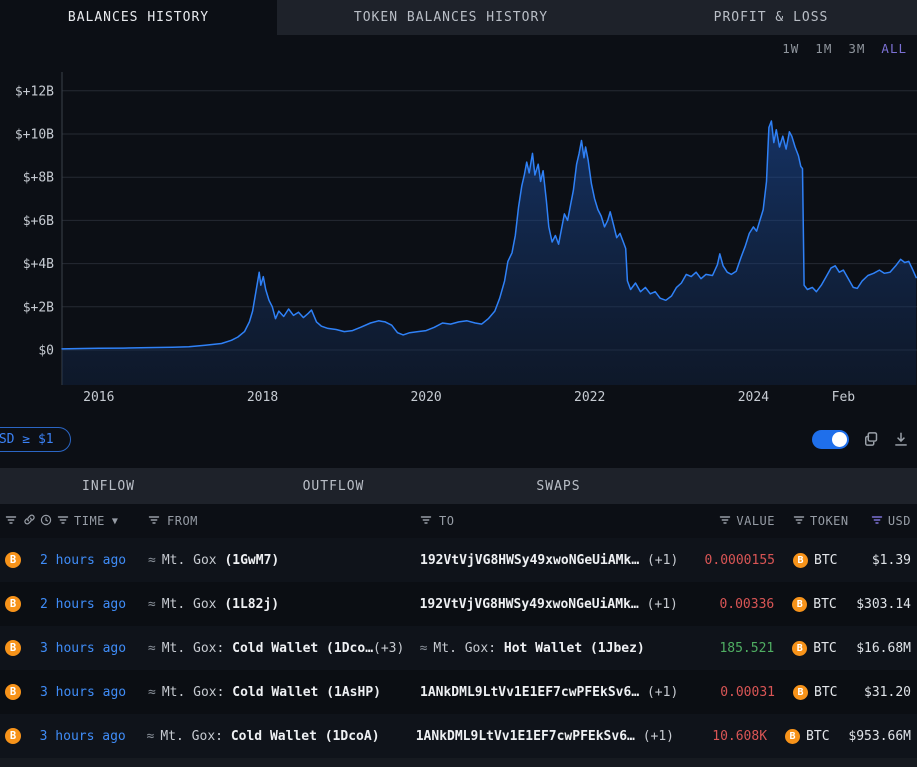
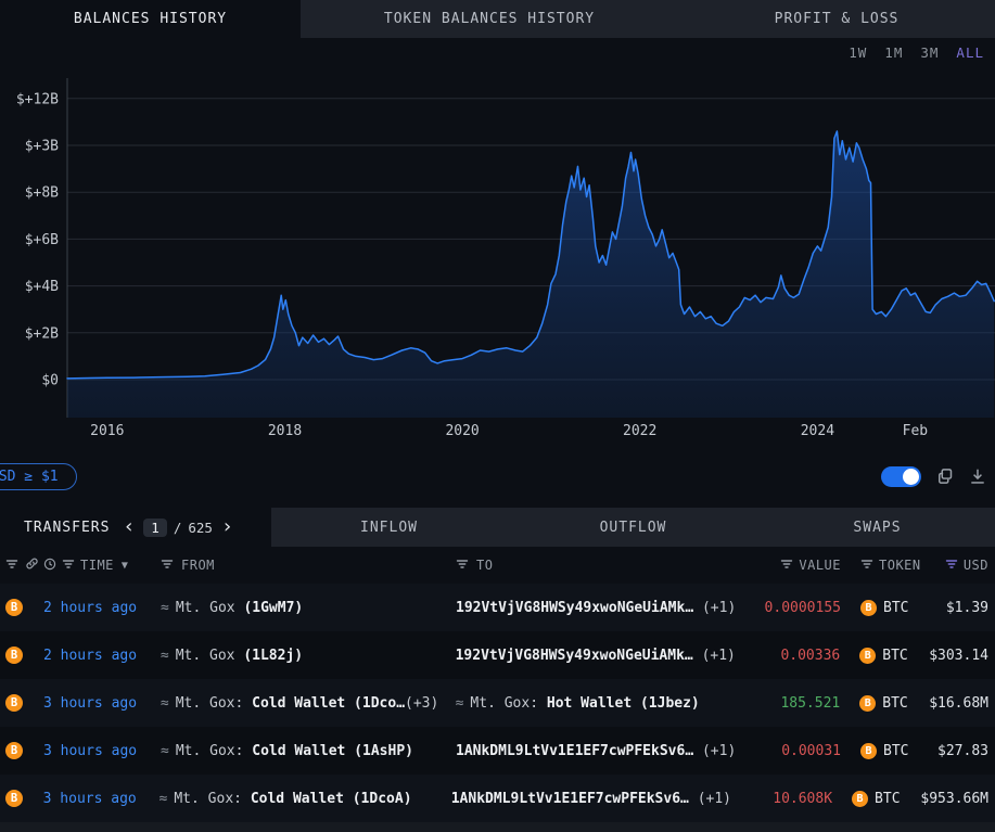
  BALANCES HISTORY
  TOKEN BALANCES HISTORY
  PROFIT & LOSS
  1W
  1M
  3M
  ALL
  $0
  $+2B
  $+4B
  $+6B
  $+8B
- $+10B
+ $+3B
  $+12B
  2016
  2018
  2020
  2022
  2024
  Feb
  SD ≥ $1
+ TRANSFERS
+ ‹
+ 1
+ /
+ 625
+ ›
  INFLOW
  OUTFLOW
  SWAPS
  TIME
  ▼
  FROM
  TO
  VALUE
  TOKEN
  USD
  B
  2 hours ago
  ≈
  Mt. Gox (1GwM7)
  192VtVjVG8HWSy49xwoNGeUiAMk… (+1)
  0.0000155
  B
  BTC
  $1.39
  B
  2 hours ago
  ≈
  Mt. Gox (1L82j)
  192VtVjVG8HWSy49xwoNGeUiAMk… (+1)
  0.00336
  B
  BTC
  $303.14
  B
  3 hours ago
  ≈
  Mt. Gox: Cold Wallet (1Dco…(+3)
  ≈
  Mt. Gox: Hot Wallet (1Jbez)
  185.521
  B
  BTC
  $16.68M
  B
  3 hours ago
  ≈
  Mt. Gox: Cold Wallet (1AsHP)
  1ANkDML9LtVv1E1EF7cwPFEkSv6… (+1)
  0.00031
  B
  BTC
- $31.20
+ $27.83
  B
  3 hours ago
  ≈
  Mt. Gox: Cold Wallet (1DcoA)
  1ANkDML9LtVv1E1EF7cwPFEkSv6… (+1)
  10.608K
  B
  BTC
  $953.66M
